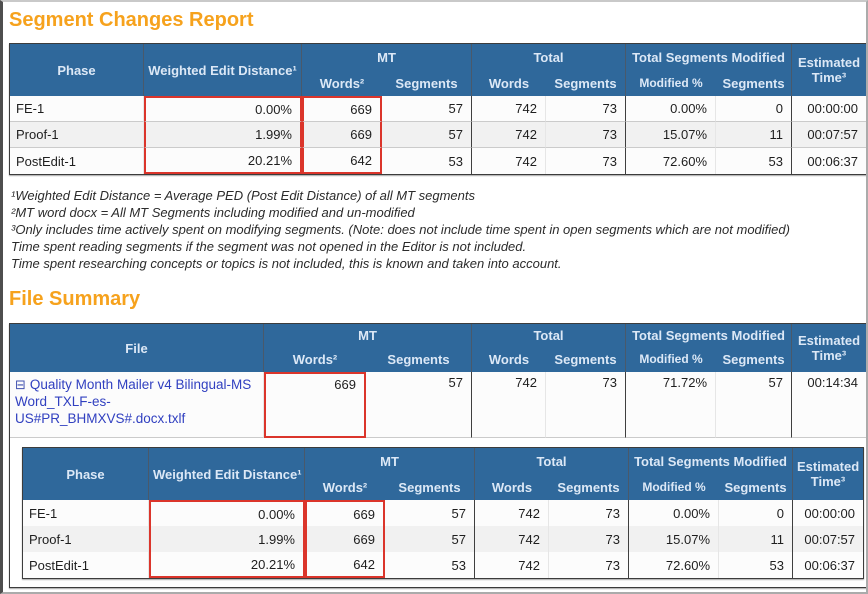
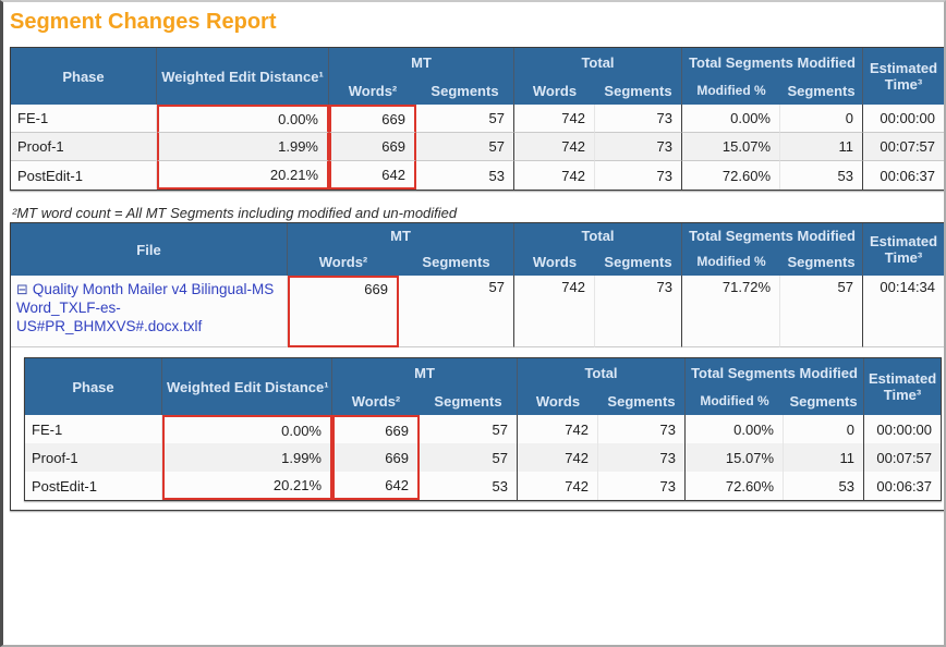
  Segment Changes Report
  Phase	Weighted Edit Distance¹	MT	Total	Total Segments Modified	Estimated Time³
  Words²	Segments	Words	Segments	Modified %	Segments
  FE-1	0.00%	669	57	742	73	0.00%	0	00:00:00
  Proof-1	1.99%	669	57	742	73	15.07%	11	00:07:57
  PostEdit-1	20.21%	642	53	742	73	72.60%	53	00:06:37
- ¹Weighted Edit Distance = Average PED (Post Edit Distance) of all MT segments
- ²MT word docx = All MT Segments including modified and un-modified
+ ²MT word count = All MT Segments including modified and un-modified
- ³Only includes time actively spent on modifying segments. (Note: does not include time spent in open segments which are not modified)
- Time spent reading segments if the segment was not opened in the Editor is not included.
- Time spent researching concepts or topics is not included, this is known and taken into account.
- File Summary
  File	MT	Total	Total Segments Modified	Estimated Time³
  Words²	Segments	Words	Segments	Modified %	Segments
  ⊟ Quality Month Mailer v4 Bilingual-MS Word_TXLF-es-US#PR_BHMXVS#.docx.txlf	669	57	742	73	71.72%	57	00:14:34
  Phase	Weighted Edit Distance¹	MT	Total	Total Segments Modified	Estimated Time³
  Words²	Segments	Words	Segments	Modified %	Segments
  FE-1	0.00%	669	57	742	73	0.00%	0	00:00:00
  Proof-1	1.99%	669	57	742	73	15.07%	11	00:07:57
  PostEdit-1	20.21%	642	53	742	73	72.60%	53	00:06:37
